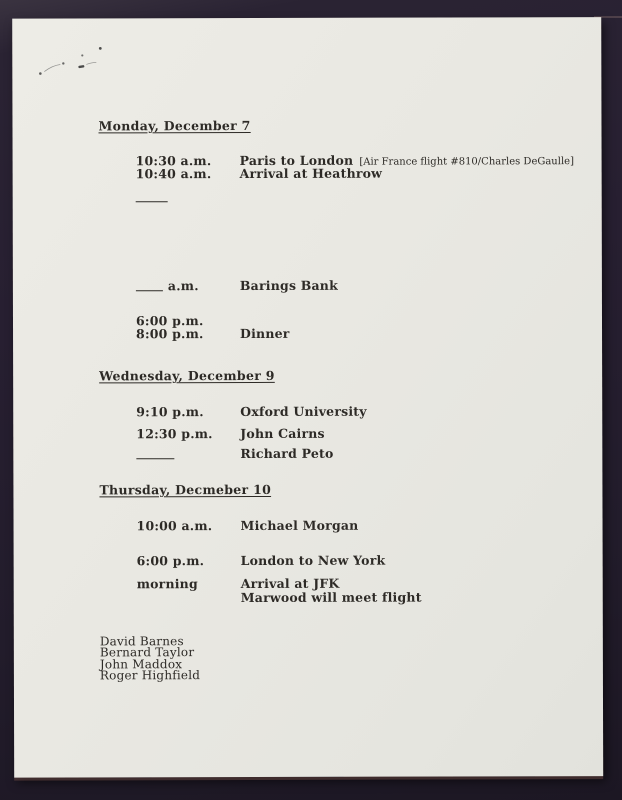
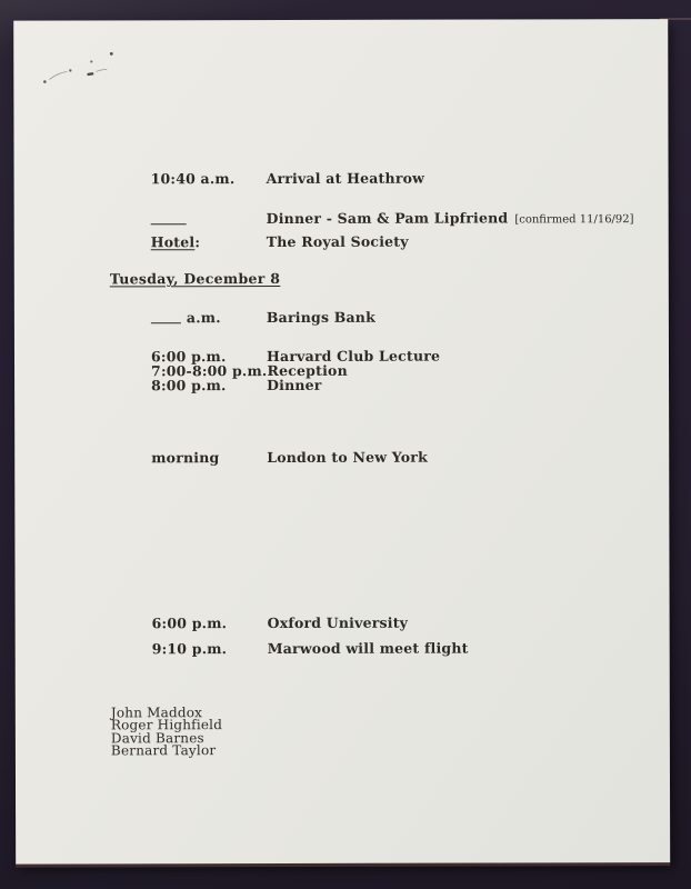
- Monday, December 7
- 10:30 a.m.
- Paris to London [Air France flight #810/Charles DeGaulle]
  10:40 a.m.
  Arrival at Heathrow
+ Dinner - Sam & Pam Lipfriend [confirmed 11/16/92]
+ Hotel:
+ The Royal Society
+ Tuesday, December 8
  a.m.
  Barings Bank
  6:00 p.m.
+ Harvard Club Lecture
+ 7:00-8:00 p.m.
+ Reception
  8:00 p.m.
  Dinner
- Wednesday, December 9
- 9:10 p.m.
+ morning
- Oxford University
+ London to New York
- 12:30 p.m.
- John Cairns
- Richard Peto
- Thursday, Decmeber 10
- 10:00 a.m.
- Michael Morgan
  6:00 p.m.
- London to New York
+ Oxford University
- morning
+ 9:10 p.m.
- Arrival at JFK
  Marwood will meet flight
- David Barnes
+ John Maddox
- Bernard Taylor
+ Roger Highfield
- John Maddox
+ David Barnes
- Roger Highfield
+ Bernard Taylor
